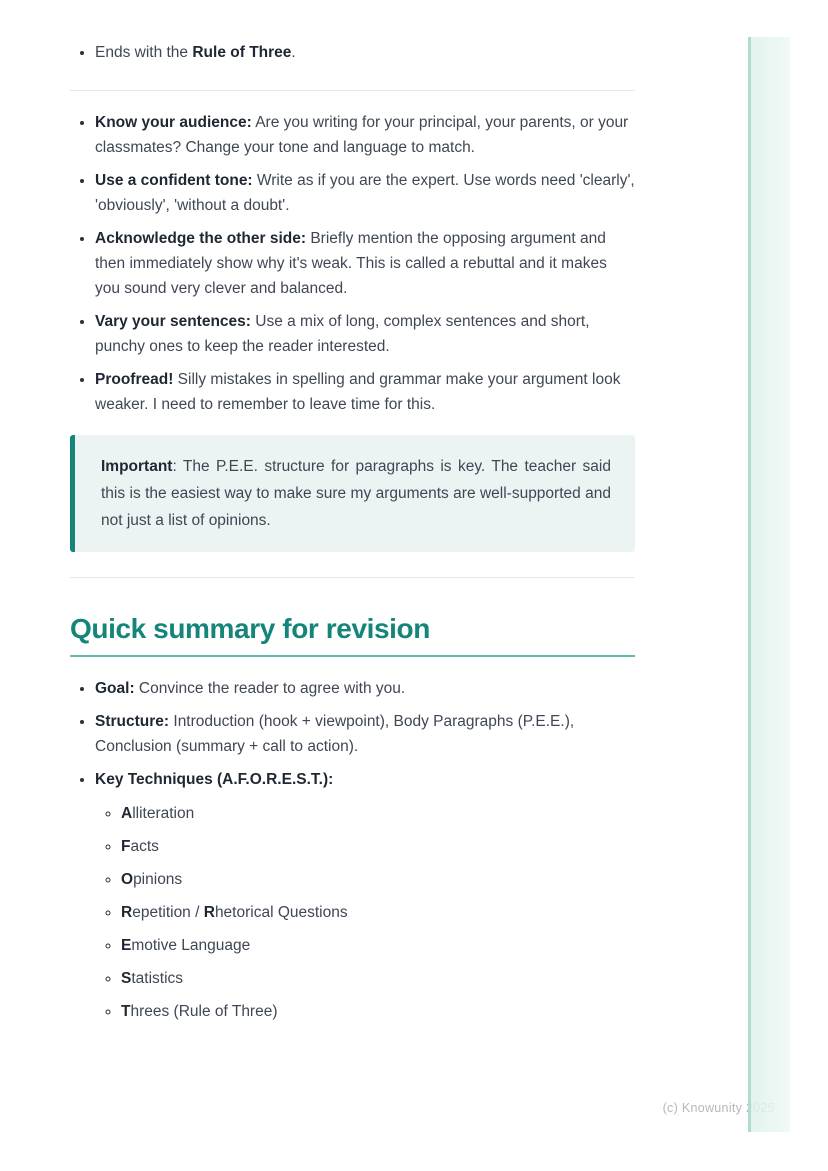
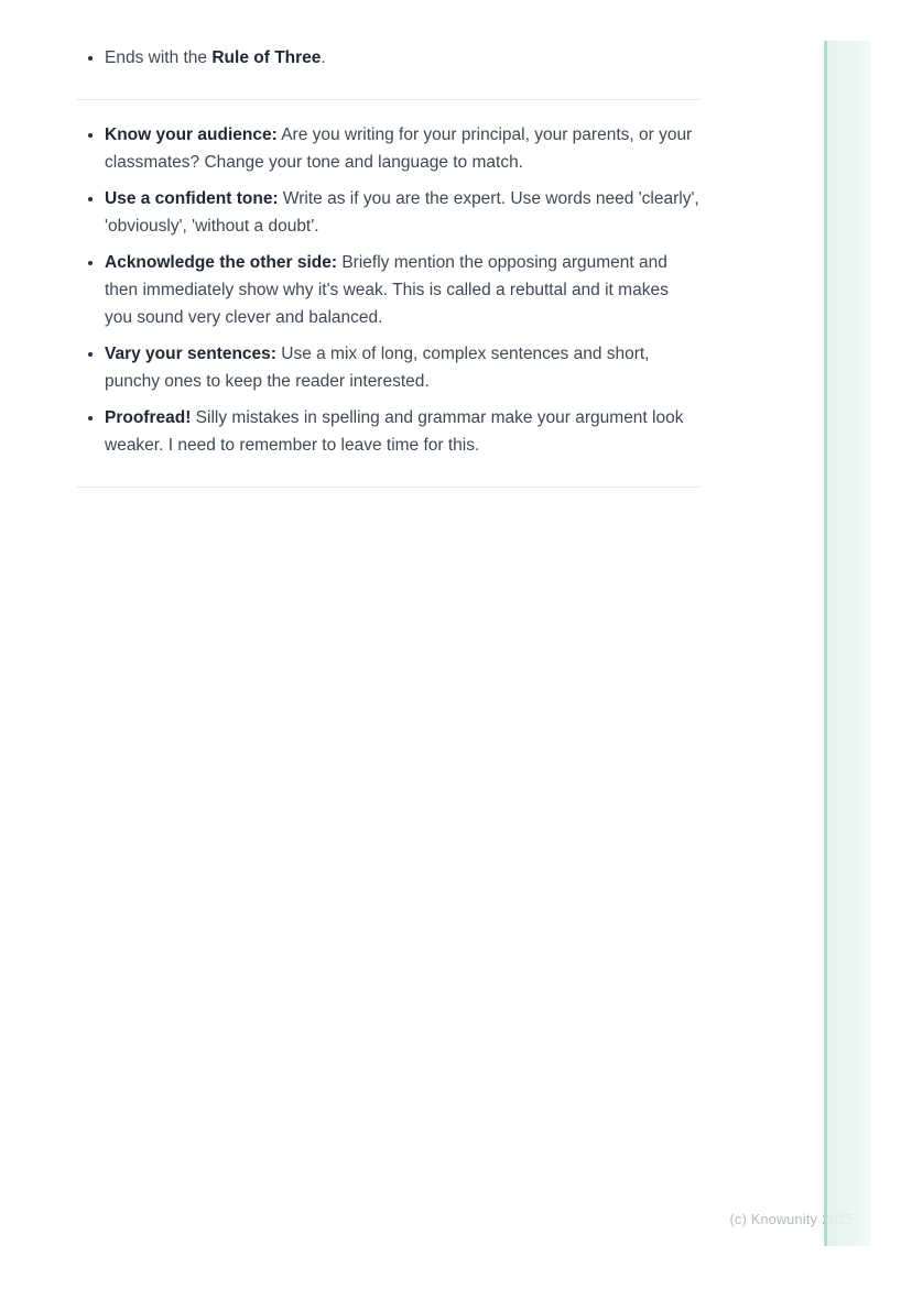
  Ends with the Rule of Three.
  Know your audience: Are you writing for your principal, your parents, or your classmates? Change your tone and language to match.
  Use a confident tone: Write as if you are the expert. Use words need 'clearly', 'obviously', 'without a doubt'.
  Acknowledge the other side: Briefly mention the opposing argument and then immediately show why it's weak. This is called a rebuttal and it makes you sound very clever and balanced.
  Vary your sentences: Use a mix of long, complex sentences and short, punchy ones to keep the reader interested.
  Proofread! Silly mistakes in spelling and grammar make your argument look weaker. I need to remember to leave time for this.
- Important: The P.E.E. structure for paragraphs is key. The teacher said this is the easiest way to make sure my arguments are well-supported and not just a list of opinions.
- Quick summary for revision
- Goal: Convince the reader to agree with you.
- Structure: Introduction (hook + viewpoint), Body Paragraphs (P.E.E.), Conclusion (summary + call to action).
- Key Techniques (A.F.O.R.E.S.T.):
- Alliteration
- Facts
- Opinions
- Repetition / Rhetorical Questions
- Emotive Language
- Statistics
- Threes (Rule of Three)
  (c) Knowunity
